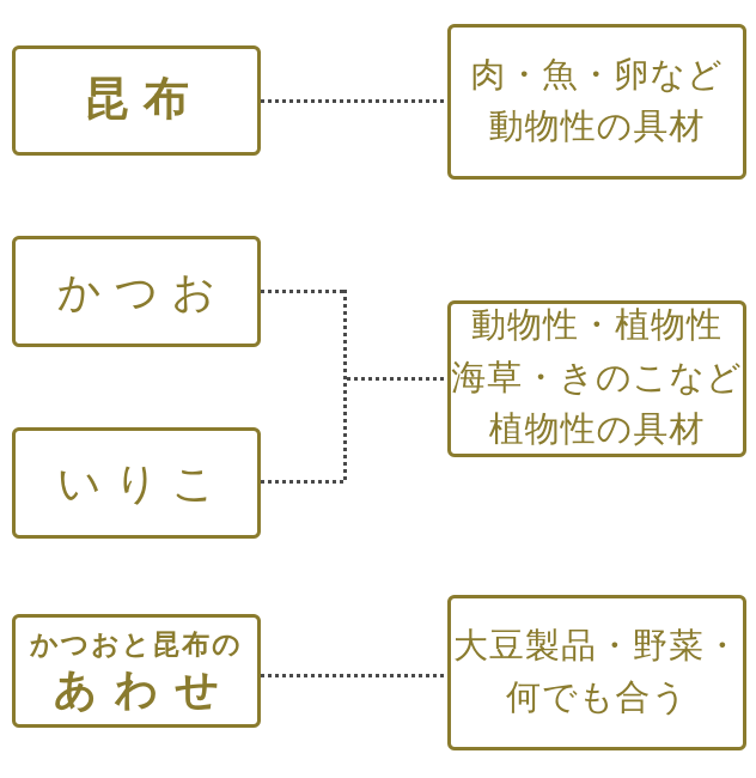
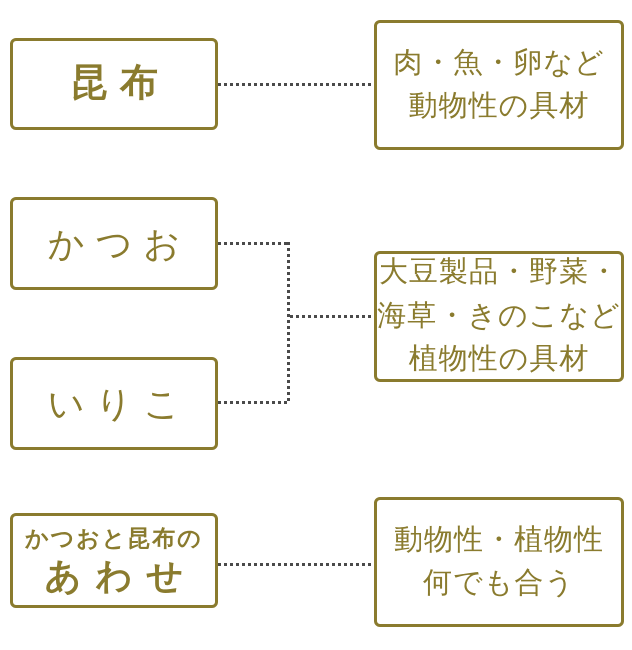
  昆布
  かつお
  いりこ
  かつおと昆布の
  あわせ
  肉・魚・卵など
  動物性の具材
- 動物性・植物性
+ 大豆製品・野菜・
  海草・きのこなど
  植物性の具材
- 大豆製品・野菜・
+ 動物性・植物性
  何でも合う
